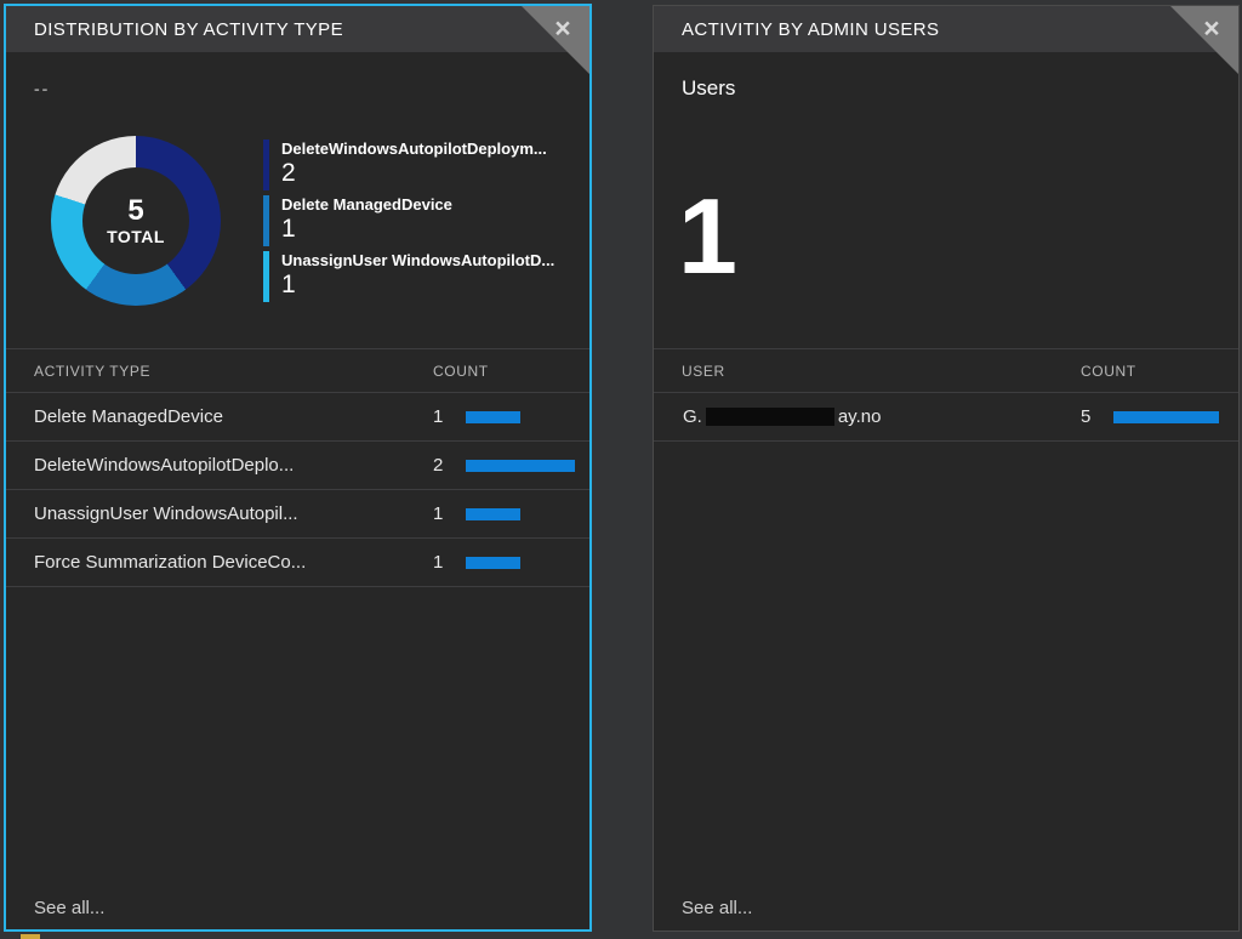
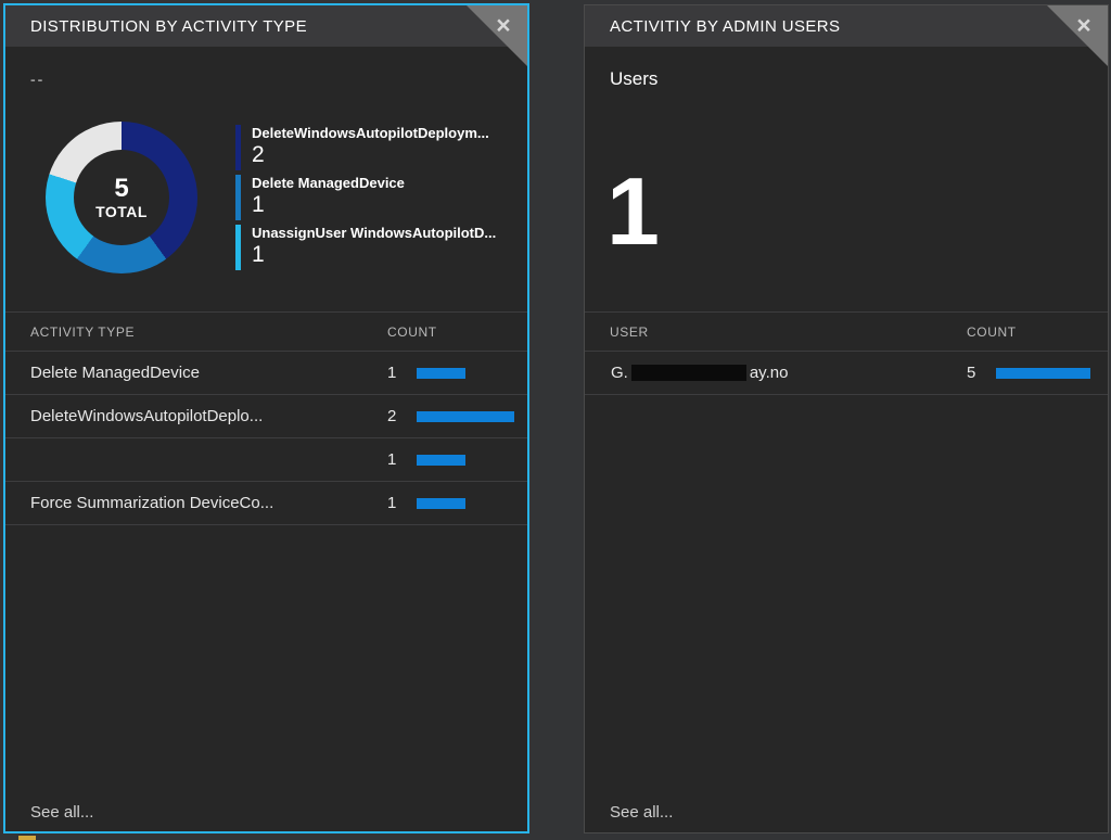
  DISTRIBUTION BY ACTIVITY TYPE
  ×
  --
  5
  TOTAL
  DeleteWindowsAutopilotDeploym...
  2
  Delete ManagedDevice
  1
  UnassignUser WindowsAutopilotD...
  1
  ACTIVITY TYPE
  COUNT
  Delete ManagedDevice
  1
  DeleteWindowsAutopilotDeplo...
  2
- UnassignUser WindowsAutopil...
  1
  Force Summarization DeviceCo...
  1
  See all...
  ACTIVITIY BY ADMIN USERS
  ×
  Users
  1
  USER
  COUNT
  G.
  ay.no
  5
  See all...
